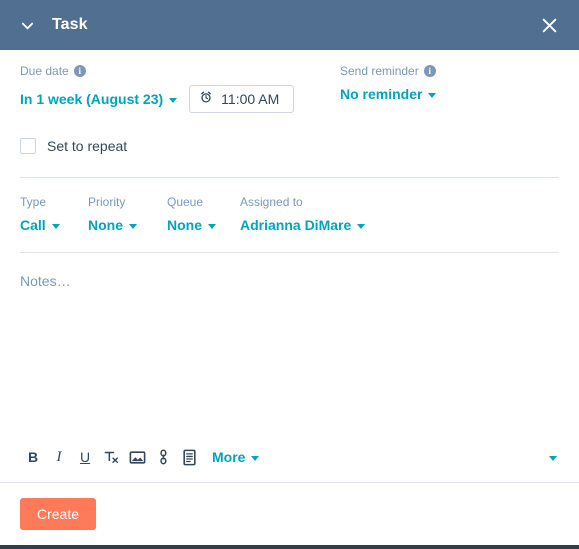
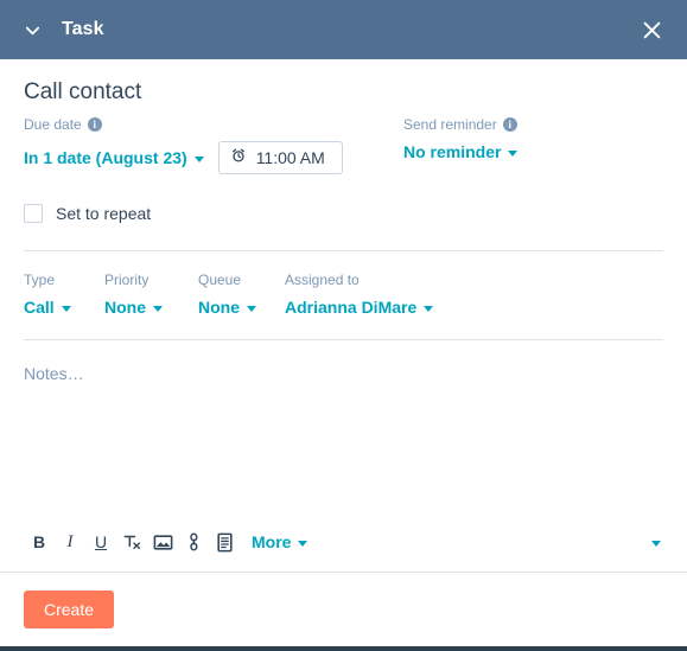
  Task
+ Call contact
  Due date
  i
- In 1 week (August 23)
+ In 1 date (August 23)
  11:00 AM
  Send reminder
  i
  No reminder
  Set to repeat
  Type
  Call
  Priority
  None
  Queue
  None
  Assigned to
  Adrianna DiMare
  Notes…
  B
  I
  U
  More
  Create
